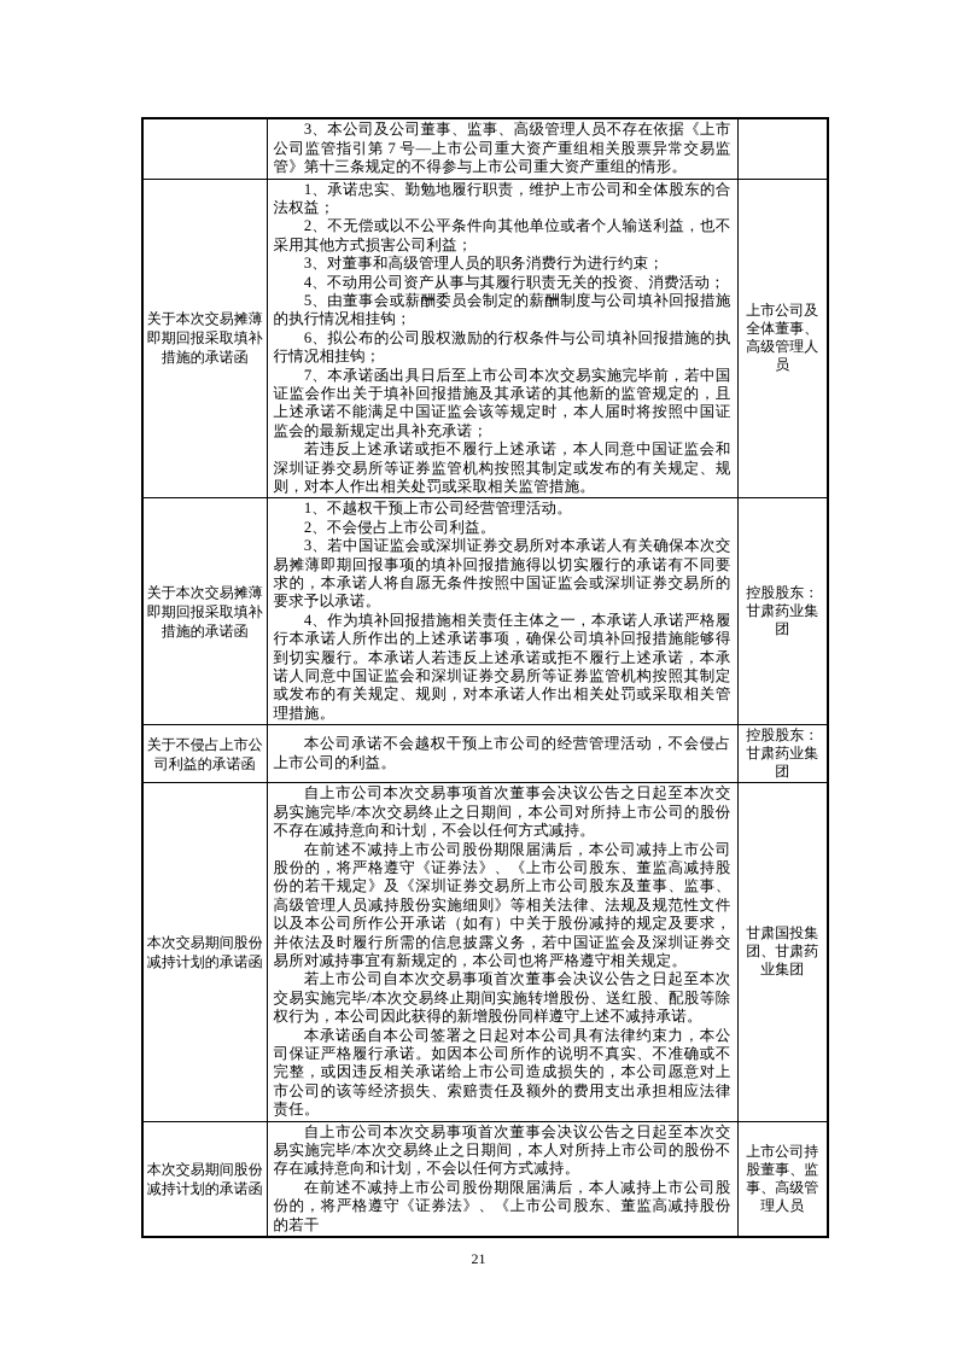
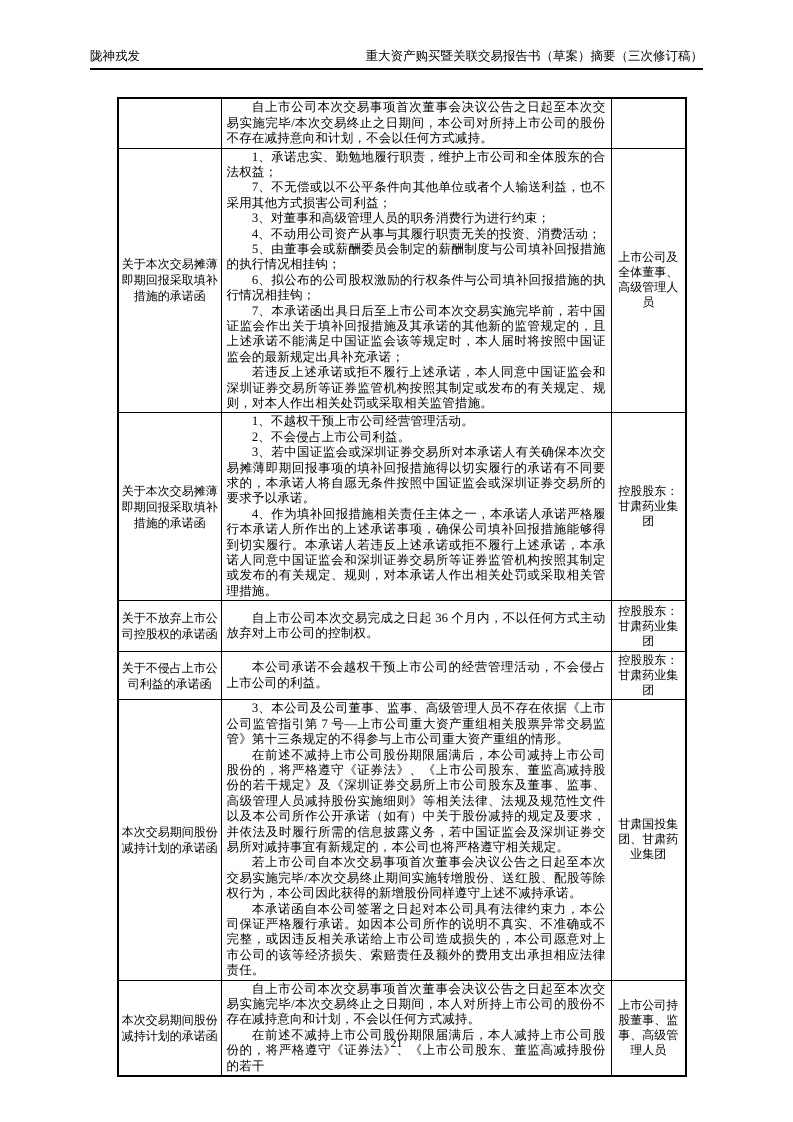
+ 陇神戎发
+ 重大资产购买暨关联交易报告书（草案）摘要（三次修订稿）
- 	3、本公司及公司董事、监事、高级管理人员不存在依据《上市公司监管指引第 7 号—上市公司重大资产重组相关股票异常交易监管》第十三条规定的不得参与上市公司重大资产重组的情形。
+ 	自上市公司本次交易事项首次董事会决议公告之日起至本次交易实施完毕/本次交易终止之日期间，本公司对所持上市公司的股份不存在减持意向和计划，不会以任何方式减持。
- 关于本次交易摊薄即期回报采取填补措施的承诺函	1、承诺忠实、勤勉地履行职责，维护上市公司和全体股东的合法权益； 2、不无偿或以不公平条件向其他单位或者个人输送利益，也不采用其他方式损害公司利益； 3、对董事和高级管理人员的职务消费行为进行约束； 4、不动用公司资产从事与其履行职责无关的投资、消费活动； 5、由董事会或薪酬委员会制定的薪酬制度与公司填补回报措施的执行情况相挂钩； 6、拟公布的公司股权激励的行权条件与公司填补回报措施的执行情况相挂钩； 7、本承诺函出具日后至上市公司本次交易实施完毕前，若中国证监会作出关于填补回报措施及其承诺的其他新的监管规定的，且上述承诺不能满足中国证监会该等规定时，本人届时将按照中国证监会的最新规定出具补充承诺； 若违反上述承诺或拒不履行上述承诺，本人同意中国证监会和深圳证券交易所等证券监管机构按照其制定或发布的有关规定、规则，对本人作出相关处罚或采取相关监管措施。	上市公司及全体董事、高级管理人员
+ 关于本次交易摊薄即期回报采取填补措施的承诺函	1、承诺忠实、勤勉地履行职责，维护上市公司和全体股东的合法权益； 7、不无偿或以不公平条件向其他单位或者个人输送利益，也不采用其他方式损害公司利益； 3、对董事和高级管理人员的职务消费行为进行约束； 4、不动用公司资产从事与其履行职责无关的投资、消费活动； 5、由董事会或薪酬委员会制定的薪酬制度与公司填补回报措施的执行情况相挂钩； 6、拟公布的公司股权激励的行权条件与公司填补回报措施的执行情况相挂钩； 7、本承诺函出具日后至上市公司本次交易实施完毕前，若中国证监会作出关于填补回报措施及其承诺的其他新的监管规定的，且上述承诺不能满足中国证监会该等规定时，本人届时将按照中国证监会的最新规定出具补充承诺； 若违反上述承诺或拒不履行上述承诺，本人同意中国证监会和深圳证券交易所等证券监管机构按照其制定或发布的有关规定、规则，对本人作出相关处罚或采取相关监管措施。	上市公司及全体董事、高级管理人员
  关于本次交易摊薄即期回报采取填补措施的承诺函	1、不越权干预上市公司经营管理活动。 2、不会侵占上市公司利益。 3、若中国证监会或深圳证券交易所对本承诺人有关确保本次交易摊薄即期回报事项的填补回报措施得以切实履行的承诺有不同要求的，本承诺人将自愿无条件按照中国证监会或深圳证券交易所的要求予以承诺。 4、作为填补回报措施相关责任主体之一，本承诺人承诺严格履行本承诺人所作出的上述承诺事项，确保公司填补回报措施能够得到切实履行。本承诺人若违反上述承诺或拒不履行上述承诺，本承诺人同意中国证监会和深圳证券交易所等证券监管机构按照其制定或发布的有关规定、规则，对本承诺人作出相关处罚或采取相关管理措施。	控股股东：甘肃药业集团
+ 关于不放弃上市公司控股权的承诺函	自上市公司本次交易完成之日起 36 个月内，不以任何方式主动放弃对上市公司的控制权。	控股股东：甘肃药业集团
  关于不侵占上市公司利益的承诺函	本公司承诺不会越权干预上市公司的经营管理活动，不会侵占上市公司的利益。	控股股东：甘肃药业集团
- 本次交易期间股份减持计划的承诺函	自上市公司本次交易事项首次董事会决议公告之日起至本次交易实施完毕/本次交易终止之日期间，本公司对所持上市公司的股份不存在减持意向和计划，不会以任何方式减持。 在前述不减持上市公司股份期限届满后，本公司减持上市公司股份的，将严格遵守《证券法》、《上市公司股东、董监高减持股份的若干规定》及《深圳证券交易所上市公司股东及董事、监事、高级管理人员减持股份实施细则》等相关法律、法规及规范性文件以及本公司所作公开承诺（如有）中关于股份减持的规定及要求，并依法及时履行所需的信息披露义务，若中国证监会及深圳证券交易所对减持事宜有新规定的，本公司也将严格遵守相关规定。 若上市公司自本次交易事项首次董事会决议公告之日起至本次交易实施完毕/本次交易终止期间实施转增股份、送红股、配股等除权行为，本公司因此获得的新增股份同样遵守上述不减持承诺。 本承诺函自本公司签署之日起对本公司具有法律约束力，本公司保证严格履行承诺。如因本公司所作的说明不真实、不准确或不完整，或因违反相关承诺给上市公司造成损失的，本公司愿意对上市公司的该等经济损失、索赔责任及额外的费用支出承担相应法律责任。	甘肃国投集团、甘肃药业集团
+ 本次交易期间股份减持计划的承诺函	3、本公司及公司董事、监事、高级管理人员不存在依据《上市公司监管指引第 7 号—上市公司重大资产重组相关股票异常交易监管》第十三条规定的不得参与上市公司重大资产重组的情形。 在前述不减持上市公司股份期限届满后，本公司减持上市公司股份的，将严格遵守《证券法》、《上市公司股东、董监高减持股份的若干规定》及《深圳证券交易所上市公司股东及董事、监事、高级管理人员减持股份实施细则》等相关法律、法规及规范性文件以及本公司所作公开承诺（如有）中关于股份减持的规定及要求，并依法及时履行所需的信息披露义务，若中国证监会及深圳证券交易所对减持事宜有新规定的，本公司也将严格遵守相关规定。 若上市公司自本次交易事项首次董事会决议公告之日起至本次交易实施完毕/本次交易终止期间实施转增股份、送红股、配股等除权行为，本公司因此获得的新增股份同样遵守上述不减持承诺。 本承诺函自本公司签署之日起对本公司具有法律约束力，本公司保证严格履行承诺。如因本公司所作的说明不真实、不准确或不完整，或因违反相关承诺给上市公司造成损失的，本公司愿意对上市公司的该等经济损失、索赔责任及额外的费用支出承担相应法律责任。	甘肃国投集团、甘肃药业集团
  本次交易期间股份减持计划的承诺函	自上市公司本次交易事项首次董事会决议公告之日起至本次交易实施完毕/本次交易终止之日期间，本人对所持上市公司的股份不存在减持意向和计划，不会以任何方式减持。 在前述不减持上市公司股份期限届满后，本人减持上市公司股份的，将严格遵守《证券法》、《上市公司股东、董监高减持股份的若干	上市公司持股董事、监事、高级管理人员
  21
